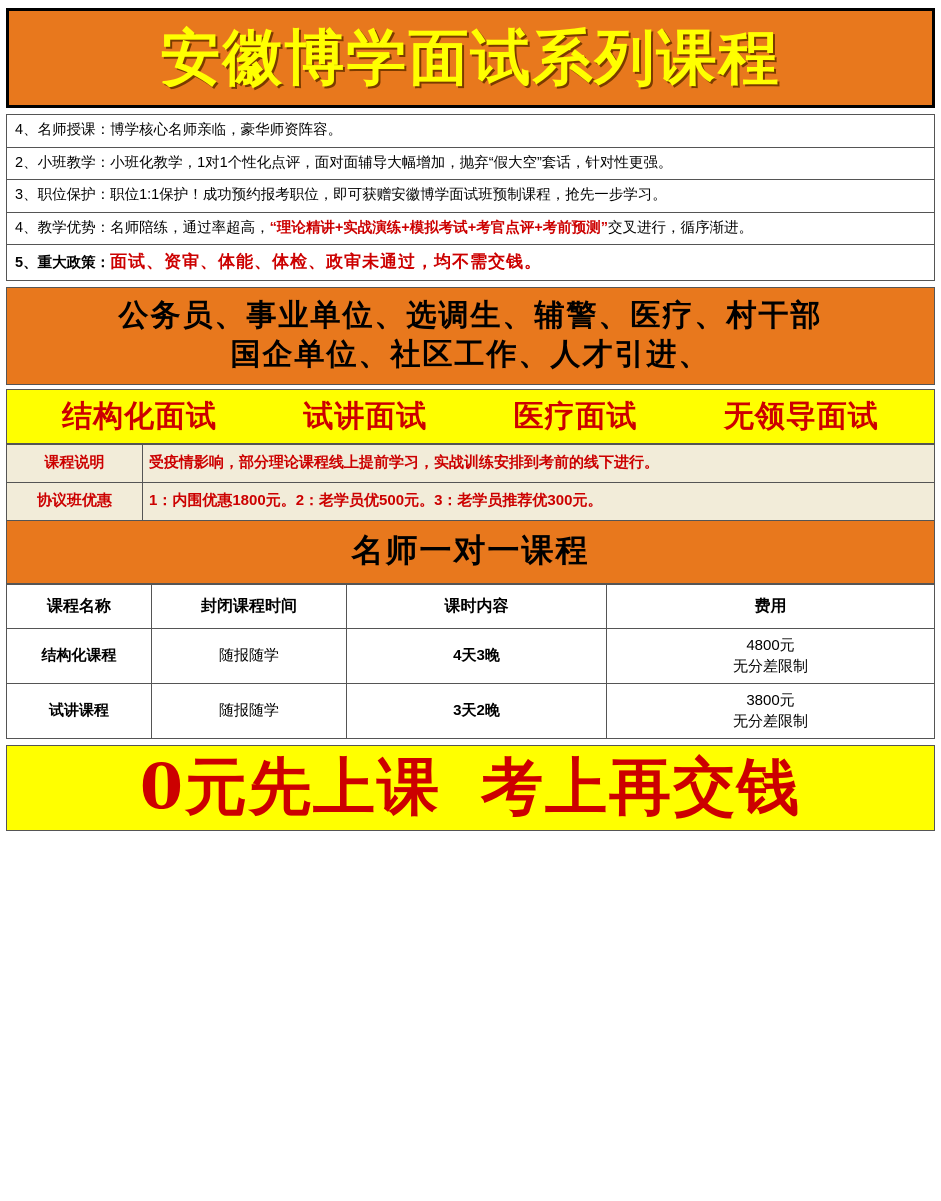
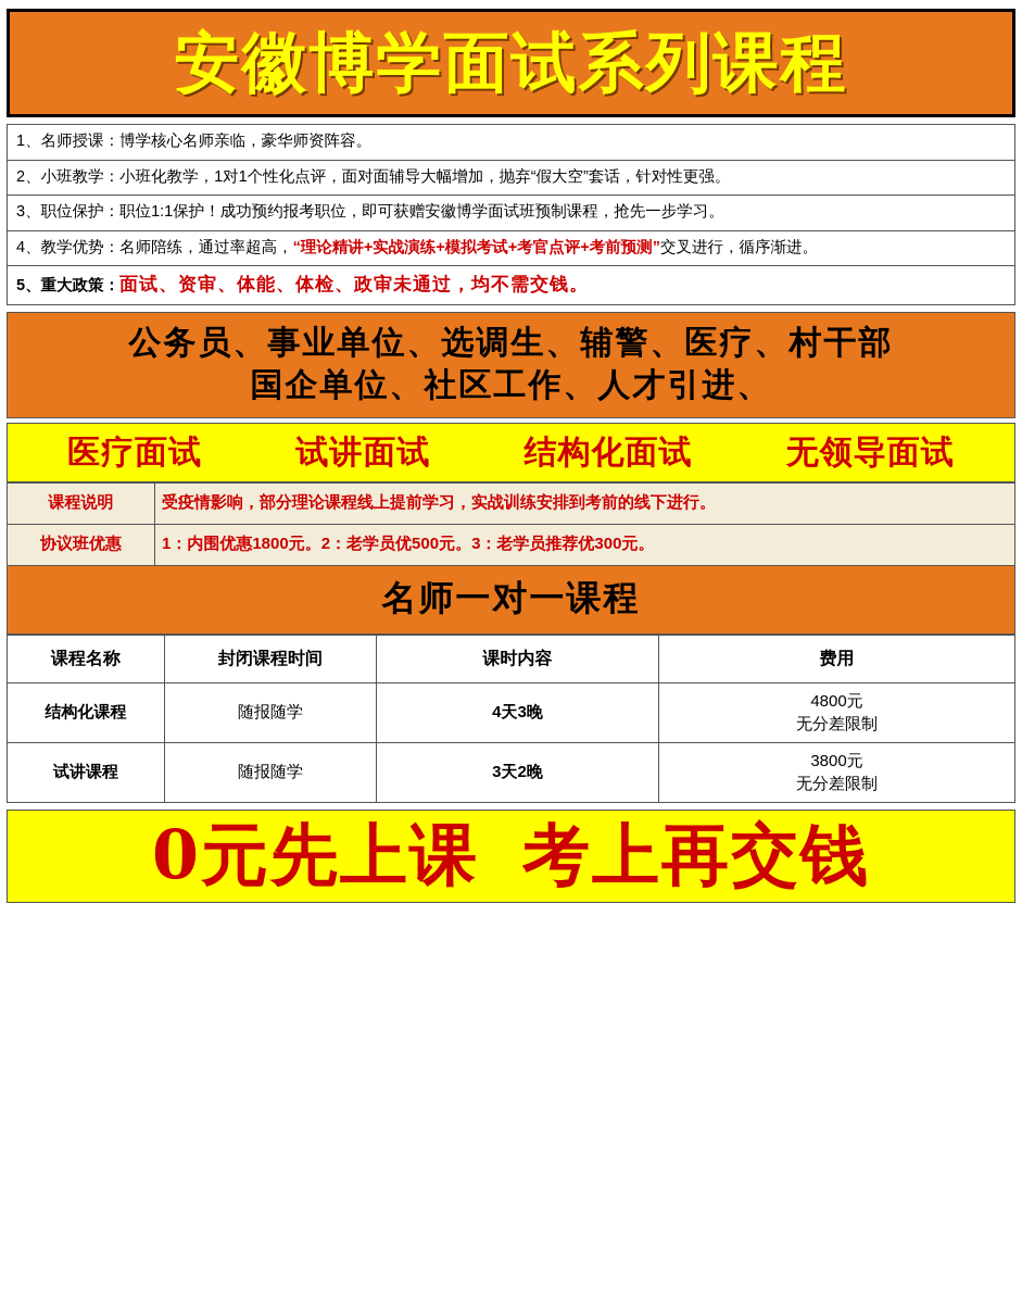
  安徽博学面试系列课程
- 4、名师授课：博学核心名师亲临，豪华师资阵容。
+ 1、名师授课：博学核心名师亲临，豪华师资阵容。
  2、小班教学：小班化教学，1对1个性化点评，面对面辅导大幅增加，抛弃“假大空”套话，针对性更强。
  3、职位保护：职位1:1保护！成功预约报考职位，即可获赠安徽博学面试班预制课程，抢先一步学习。
  4、教学优势：名师陪练，通过率超高，“理论精讲+实战演练+模拟考试+考官点评+考前预测”交叉进行，循序渐进。
  5、重大政策：面试、资审、体能、体检、政审未通过，均不需交钱。
  公务员、事业单位、选调生、辅警、医疗、村干部
  国企单位、社区工作、人才引进、
- 结构化面试
+ 医疗面试
  试讲面试
- 医疗面试
+ 结构化面试
  无领导面试
  课程说明	受疫情影响，部分理论课程线上提前学习，实战训练安排到考前的线下进行。
  协议班优惠	1：内围优惠1800元。2：老学员优500元。3：老学员推荐优300元。
  名师一对一课程
  课程名称	封闭课程时间	课时内容	费用
  结构化课程	随报随学	4天3晚	4800元 无分差限制
  试讲课程	随报随学	3天2晚	3800元 无分差限制
  0元先上课
  考上再交钱
